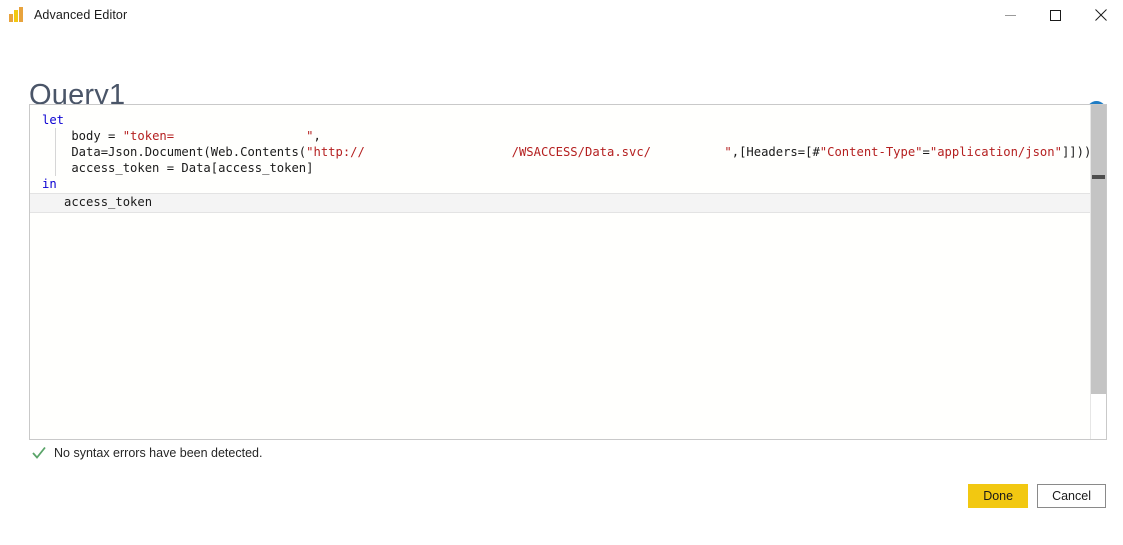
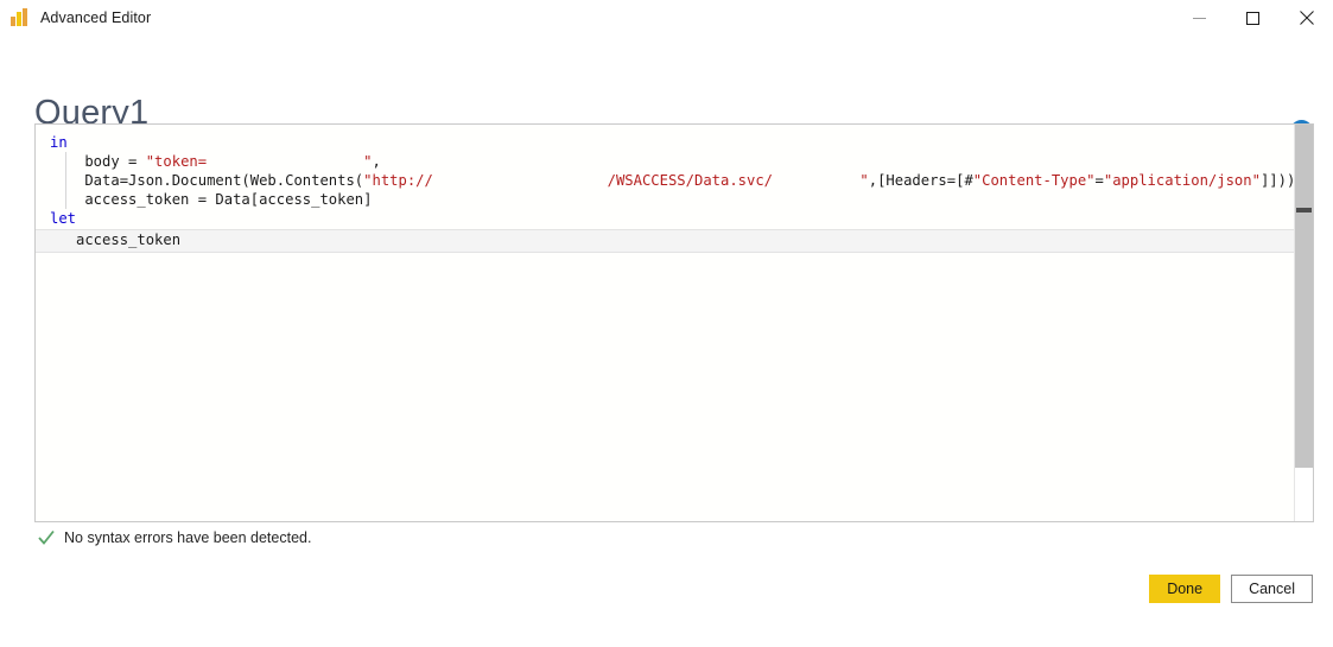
  Advanced Editor
  Query1
- let
+ in
  body = "token= ",
  Data=Json.Document(Web.Contents("http:// /WSACCESS/Data.svc/ ",[Headers=[#"Content-Type"="application/json"]]))
  access_token = Data[access_token]
- in
+ let
  access_token
  No syntax errors have been detected.
  Done
  Cancel
